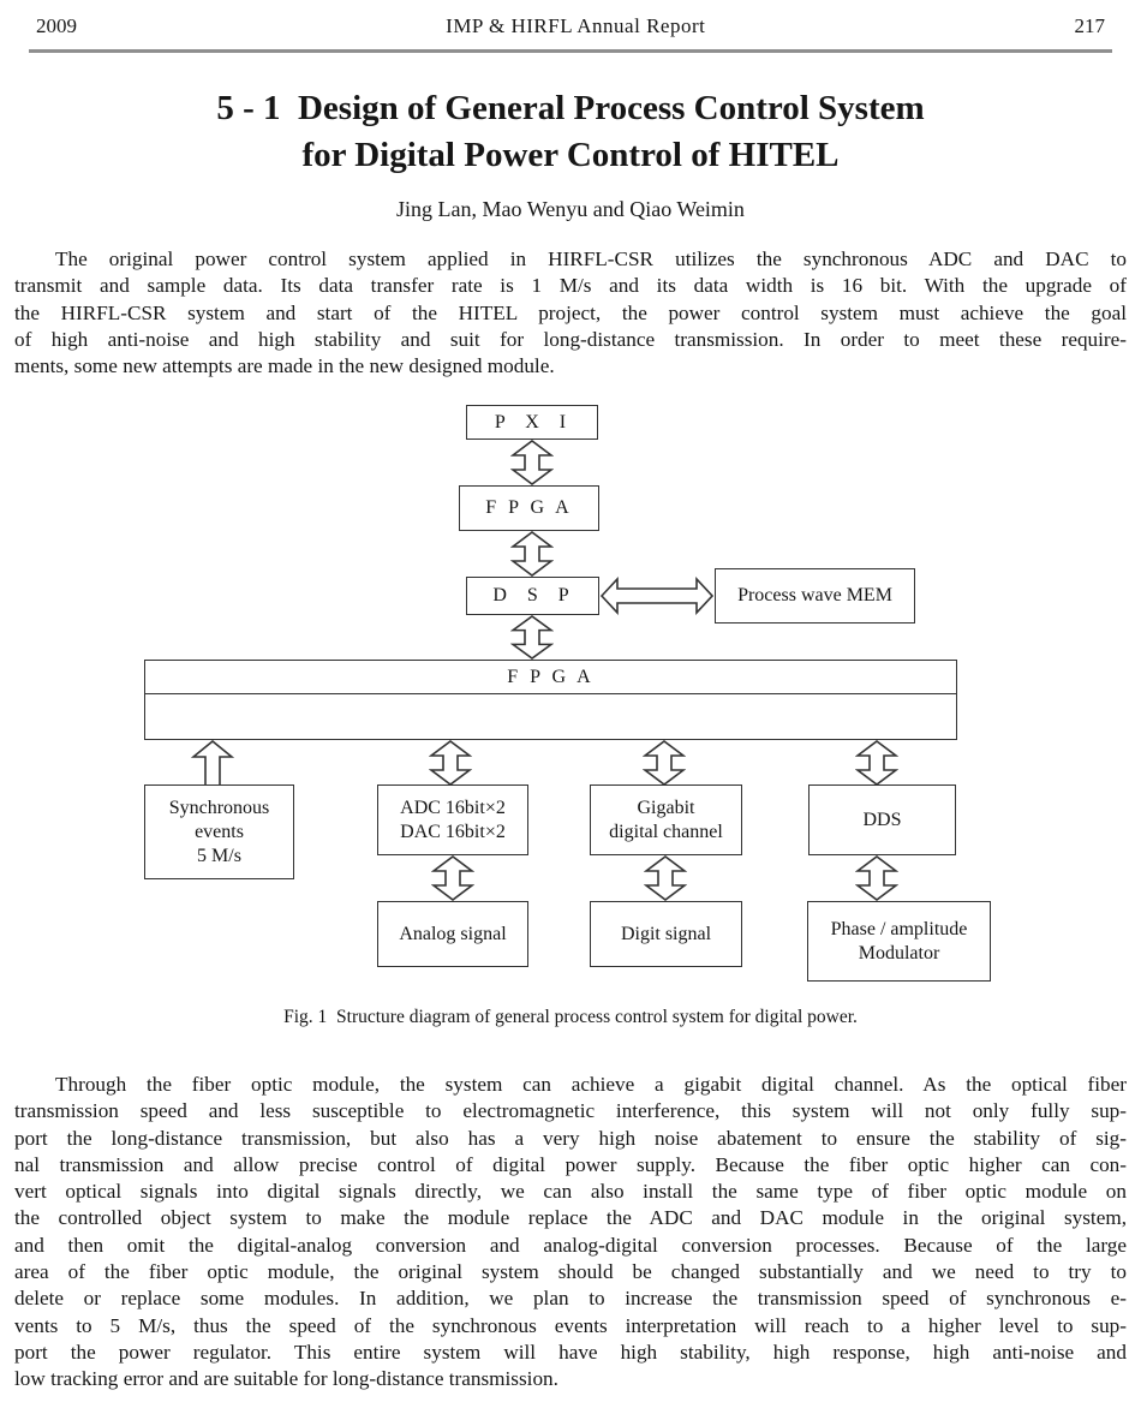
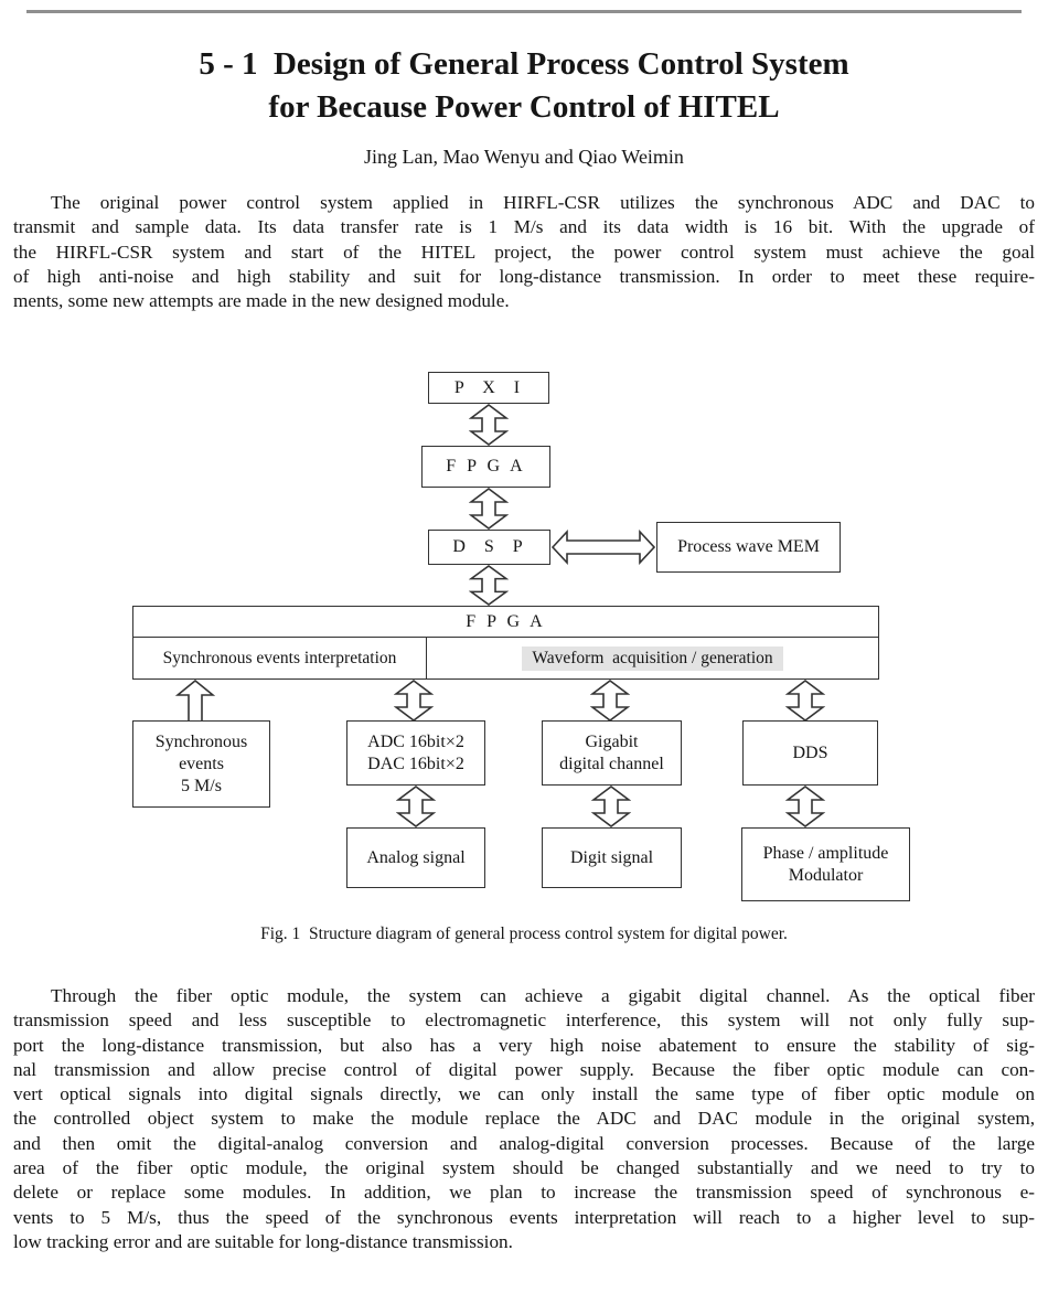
- 2009
- IMP & HIRFL Annual Report
- 217
  5 - 1 Design of General Process Control System
- for Digital Power Control of HITEL
+ for Because Power Control of HITEL
  Jing Lan, Mao Wenyu and Qiao Weimin
  The original power control system applied in HIRFL-CSR utilizes the synchronous ADC and DAC to
  transmit and sample data. Its data transfer rate is 1 M/s and its data width is 16 bit. With the upgrade of
  the HIRFL-CSR system and start of the HITEL project, the power control system must achieve the goal
  of high anti-noise and high stability and suit for long-distance transmission. In order to meet these require-
  ments, some new attempts are made in the new designed module.
  P X I
  F P G A
  D S P
  Process wave MEM
  F P G A
+ Synchronous events interpretation
+ Waveform acquisition / generation
  Synchronous
  events
  5 M/s
  ADC 16bit×2
  DAC 16bit×2
  Gigabit
  digital channel
  DDS
  Analog signal
  Digit signal
  Phase / amplitude
  Modulator
  Fig. 1 Structure diagram of general process control system for digital power.
  Through the fiber optic module, the system can achieve a gigabit digital channel. As the optical fiber
  transmission speed and less susceptible to electromagnetic interference, this system will not only fully sup-
  port the long-distance transmission, but also has a very high noise abatement to ensure the stability of sig-
- nal transmission and allow precise control of digital power supply. Because the fiber optic higher can con-
+ nal transmission and allow precise control of digital power supply. Because the fiber optic module can con-
- vert optical signals into digital signals directly, we can also install the same type of fiber optic module on
+ vert optical signals into digital signals directly, we can only install the same type of fiber optic module on
  the controlled object system to make the module replace the ADC and DAC module in the original system,
  and then omit the digital-analog conversion and analog-digital conversion processes. Because of the large
  area of the fiber optic module, the original system should be changed substantially and we need to try to
  delete or replace some modules. In addition, we plan to increase the transmission speed of synchronous e-
  vents to 5 M/s, thus the speed of the synchronous events interpretation will reach to a higher level to sup-
- port the power regulator. This entire system will have high stability, high response, high anti-noise and
  low tracking error and are suitable for long-distance transmission.
